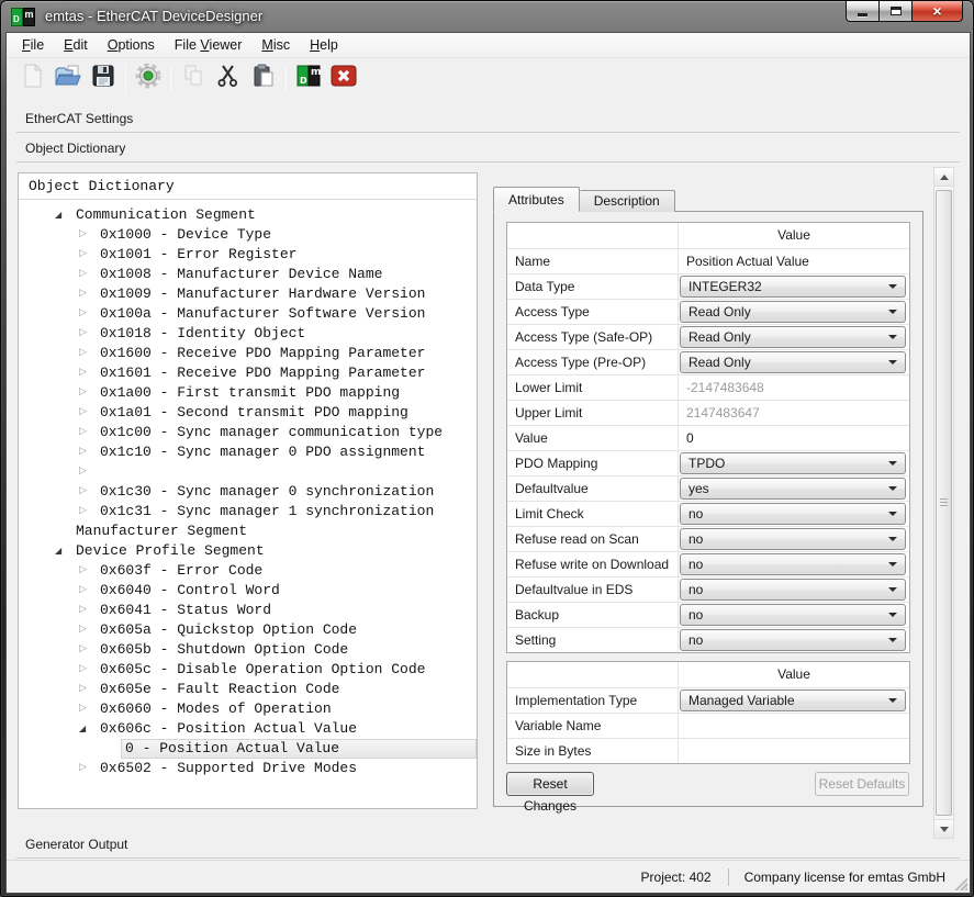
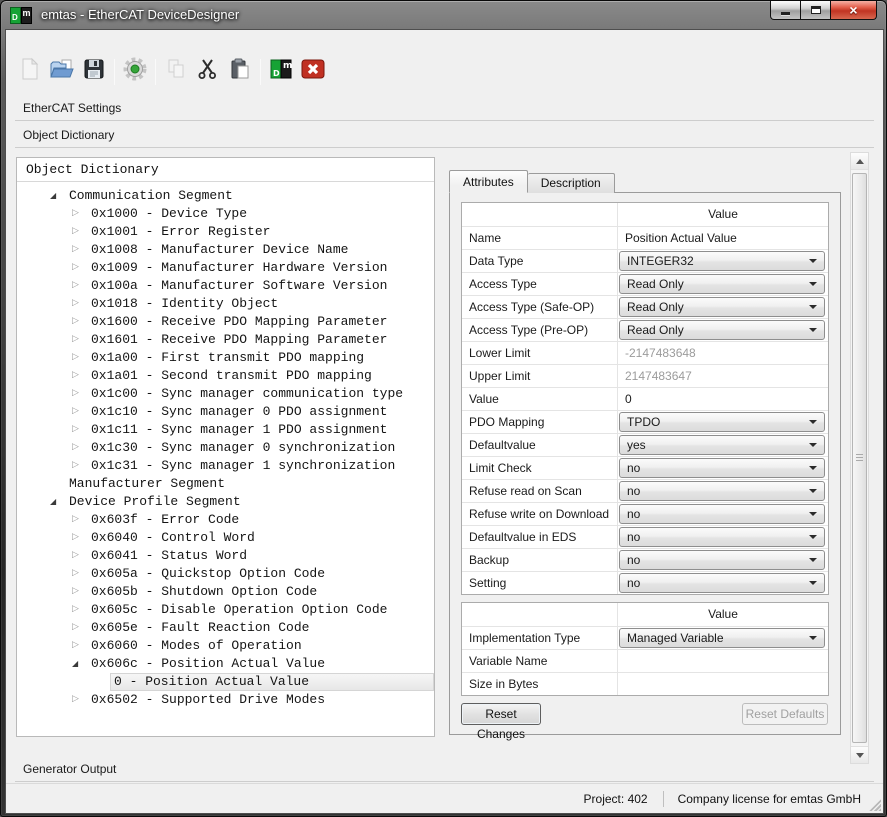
  D
  m
  emtas - EtherCAT DeviceDesigner
  ×
- File
- Edit
- Options
- File Viewer
- Misc
- Help
  D
  m
  EtherCAT Settings
  Object Dictionary
  Object Dictionary
  ◢
  Communication Segment
  ▷
  0x1000 - Device Type
  ▷
  0x1001 - Error Register
  ▷
  0x1008 - Manufacturer Device Name
  ▷
  0x1009 - Manufacturer Hardware Version
  ▷
  0x100a - Manufacturer Software Version
  ▷
  0x1018 - Identity Object
  ▷
  0x1600 - Receive PDO Mapping Parameter
  ▷
  0x1601 - Receive PDO Mapping Parameter
  ▷
  0x1a00 - First transmit PDO mapping
  ▷
  0x1a01 - Second transmit PDO mapping
  ▷
  0x1c00 - Sync manager communication type
  ▷
  0x1c10 - Sync manager 0 PDO assignment
  ▷
+ 0x1c11 - Sync manager 1 PDO assignment
  ▷
  0x1c30 - Sync manager 0 synchronization
  ▷
  0x1c31 - Sync manager 1 synchronization
  Manufacturer Segment
  ◢
  Device Profile Segment
  ▷
  0x603f - Error Code
  ▷
  0x6040 - Control Word
  ▷
  0x6041 - Status Word
  ▷
  0x605a - Quickstop Option Code
  ▷
  0x605b - Shutdown Option Code
  ▷
  0x605c - Disable Operation Option Code
  ▷
  0x605e - Fault Reaction Code
  ▷
  0x6060 - Modes of Operation
  ◢
  0x606c - Position Actual Value
  0 - Position Actual Value
  ▷
  0x6502 - Supported Drive Modes
  Attributes
  Description
  Value
  Name
  Position Actual Value
  Data Type
  INTEGER32
  Access Type
  Read Only
  Access Type (Safe-OP)
  Read Only
  Access Type (Pre-OP)
  Read Only
  Lower Limit
  -2147483648
  Upper Limit
  2147483647
  Value
  0
  PDO Mapping
  TPDO
  Defaultvalue
  yes
  Limit Check
  no
  Refuse read on Scan
  no
  Refuse write on Download
  no
  Defaultvalue in EDS
  no
  Backup
  no
  Setting
  no
  Value
  Implementation Type
  Managed Variable
  Variable Name
  Size in Bytes
  Reset Changes
  Reset Defaults
  Generator Output
  Project: 402
  Company license for emtas GmbH
